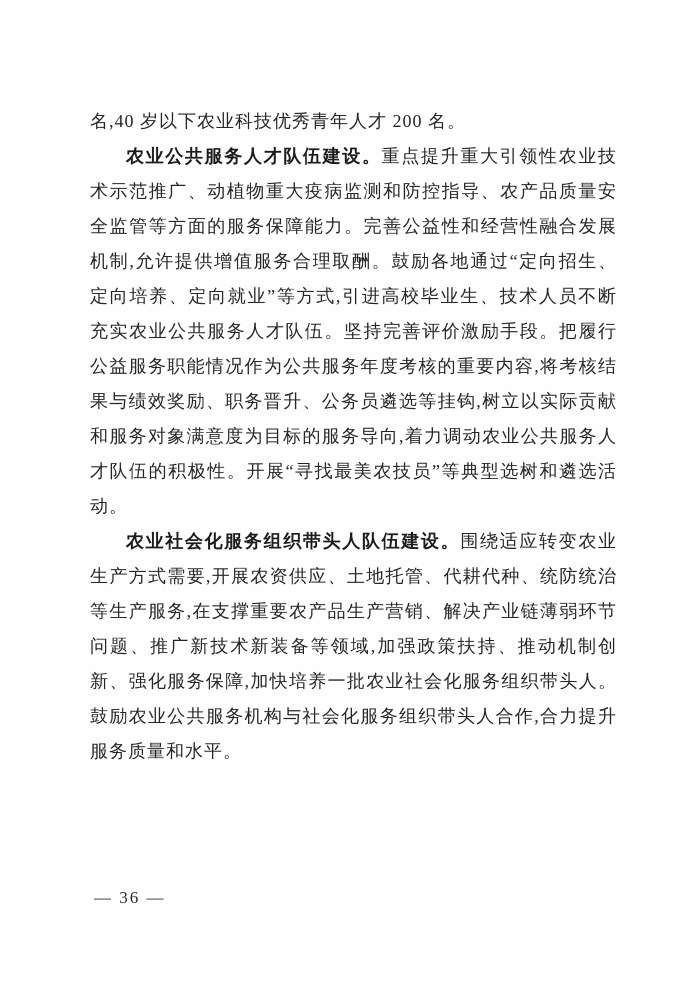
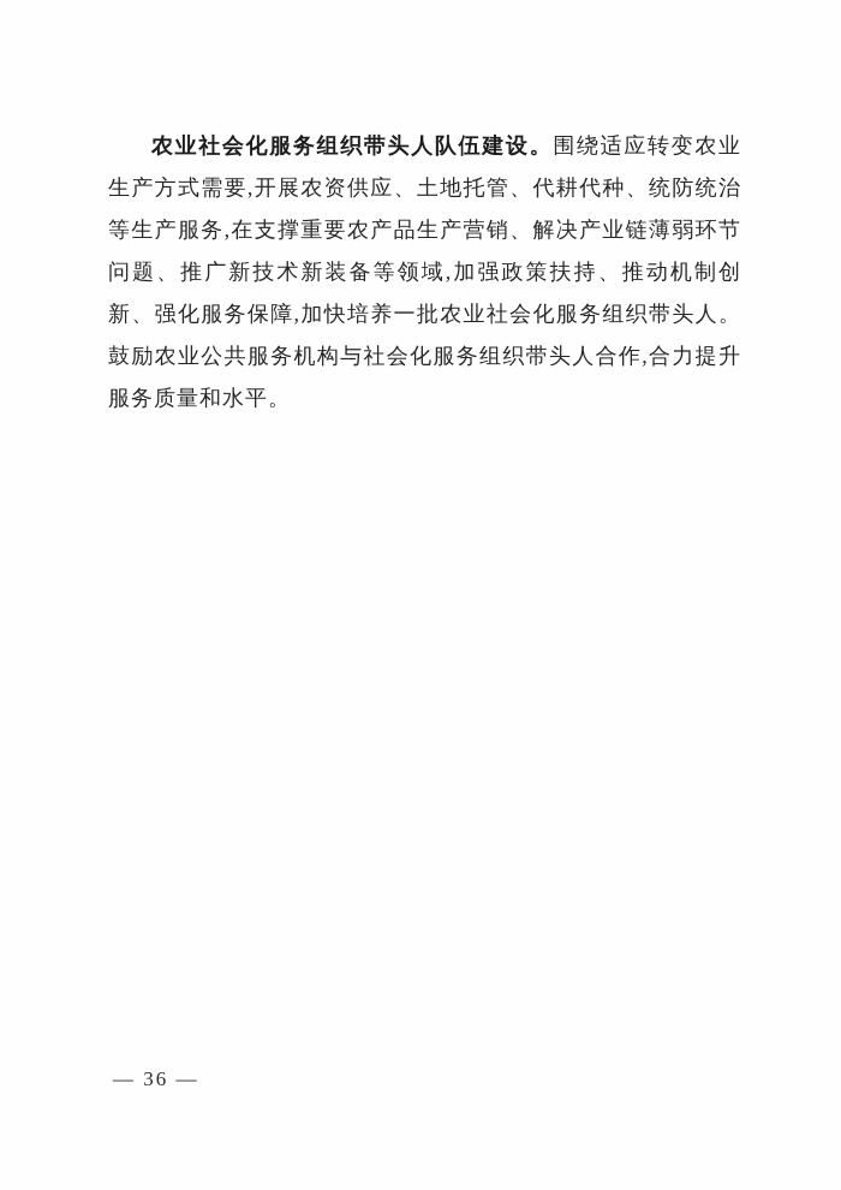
- 名,40 岁以下农业科技优秀青年人才 200 名。
- 农业公共服务人才队伍建设。重点提升重大引领性农业技术示范推广、动植物重大疫病监测和防控指导、农产品质量安全监管等方面的服务保障能力。完善公益性和经营性融合发展机制,允许提供增值服务合理取酬。鼓励各地通过“定向招生、定向培养、定向就业”等方式,引进高校毕业生、技术人员不断充实农业公共服务人才队伍。坚持完善评价激励手段。把履行公益服务职能情况作为公共服务年度考核的重要内容,将考核结果与绩效奖励、职务晋升、公务员遴选等挂钩,树立以实际贡献和服务对象满意度为目标的服务导向,着力调动农业公共服务人才队伍的积极性。开展“寻找最美农技员”等典型选树和遴选活动。
  农业社会化服务组织带头人队伍建设。围绕适应转变农业生产方式需要,开展农资供应、土地托管、代耕代种、统防统治等生产服务,在支撑重要农产品生产营销、解决产业链薄弱环节问题、推广新技术新装备等领域,加强政策扶持、推动机制创新、强化服务保障,加快培养一批农业社会化服务组织带头人。鼓励农业公共服务机构与社会化服务组织带头人合作,合力提升服务质量和水平。
  — 36 —
